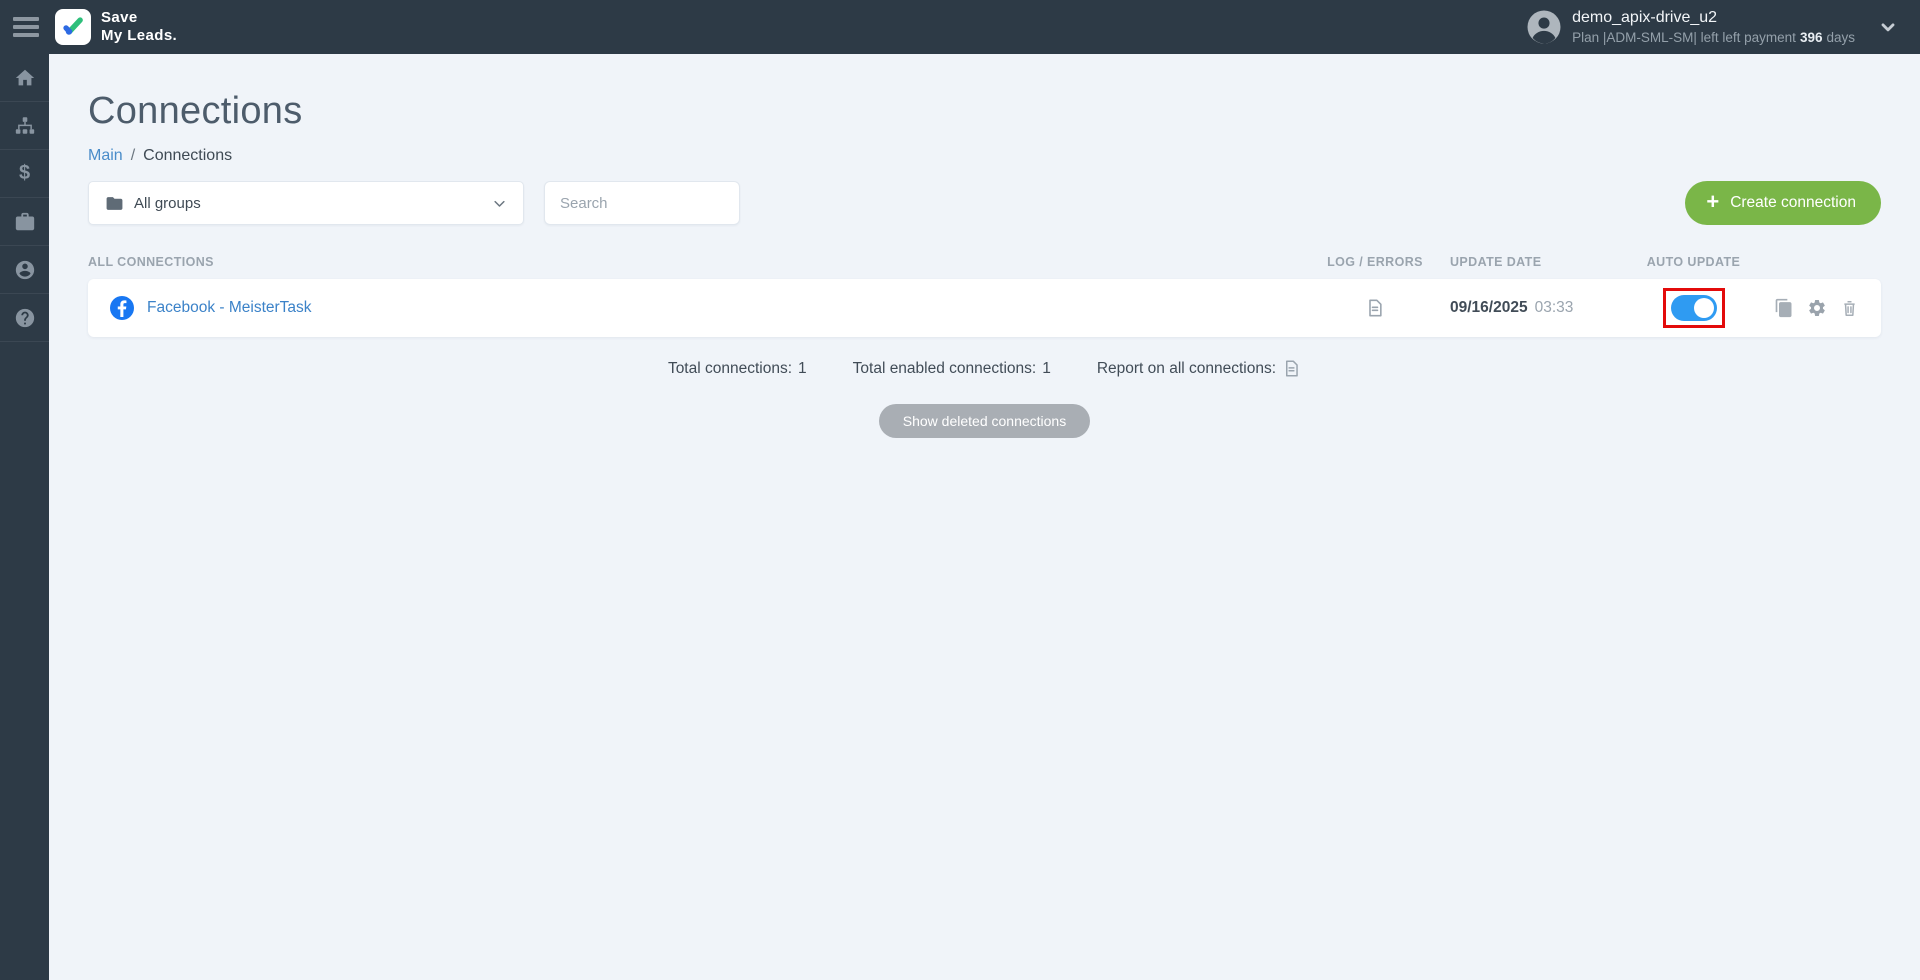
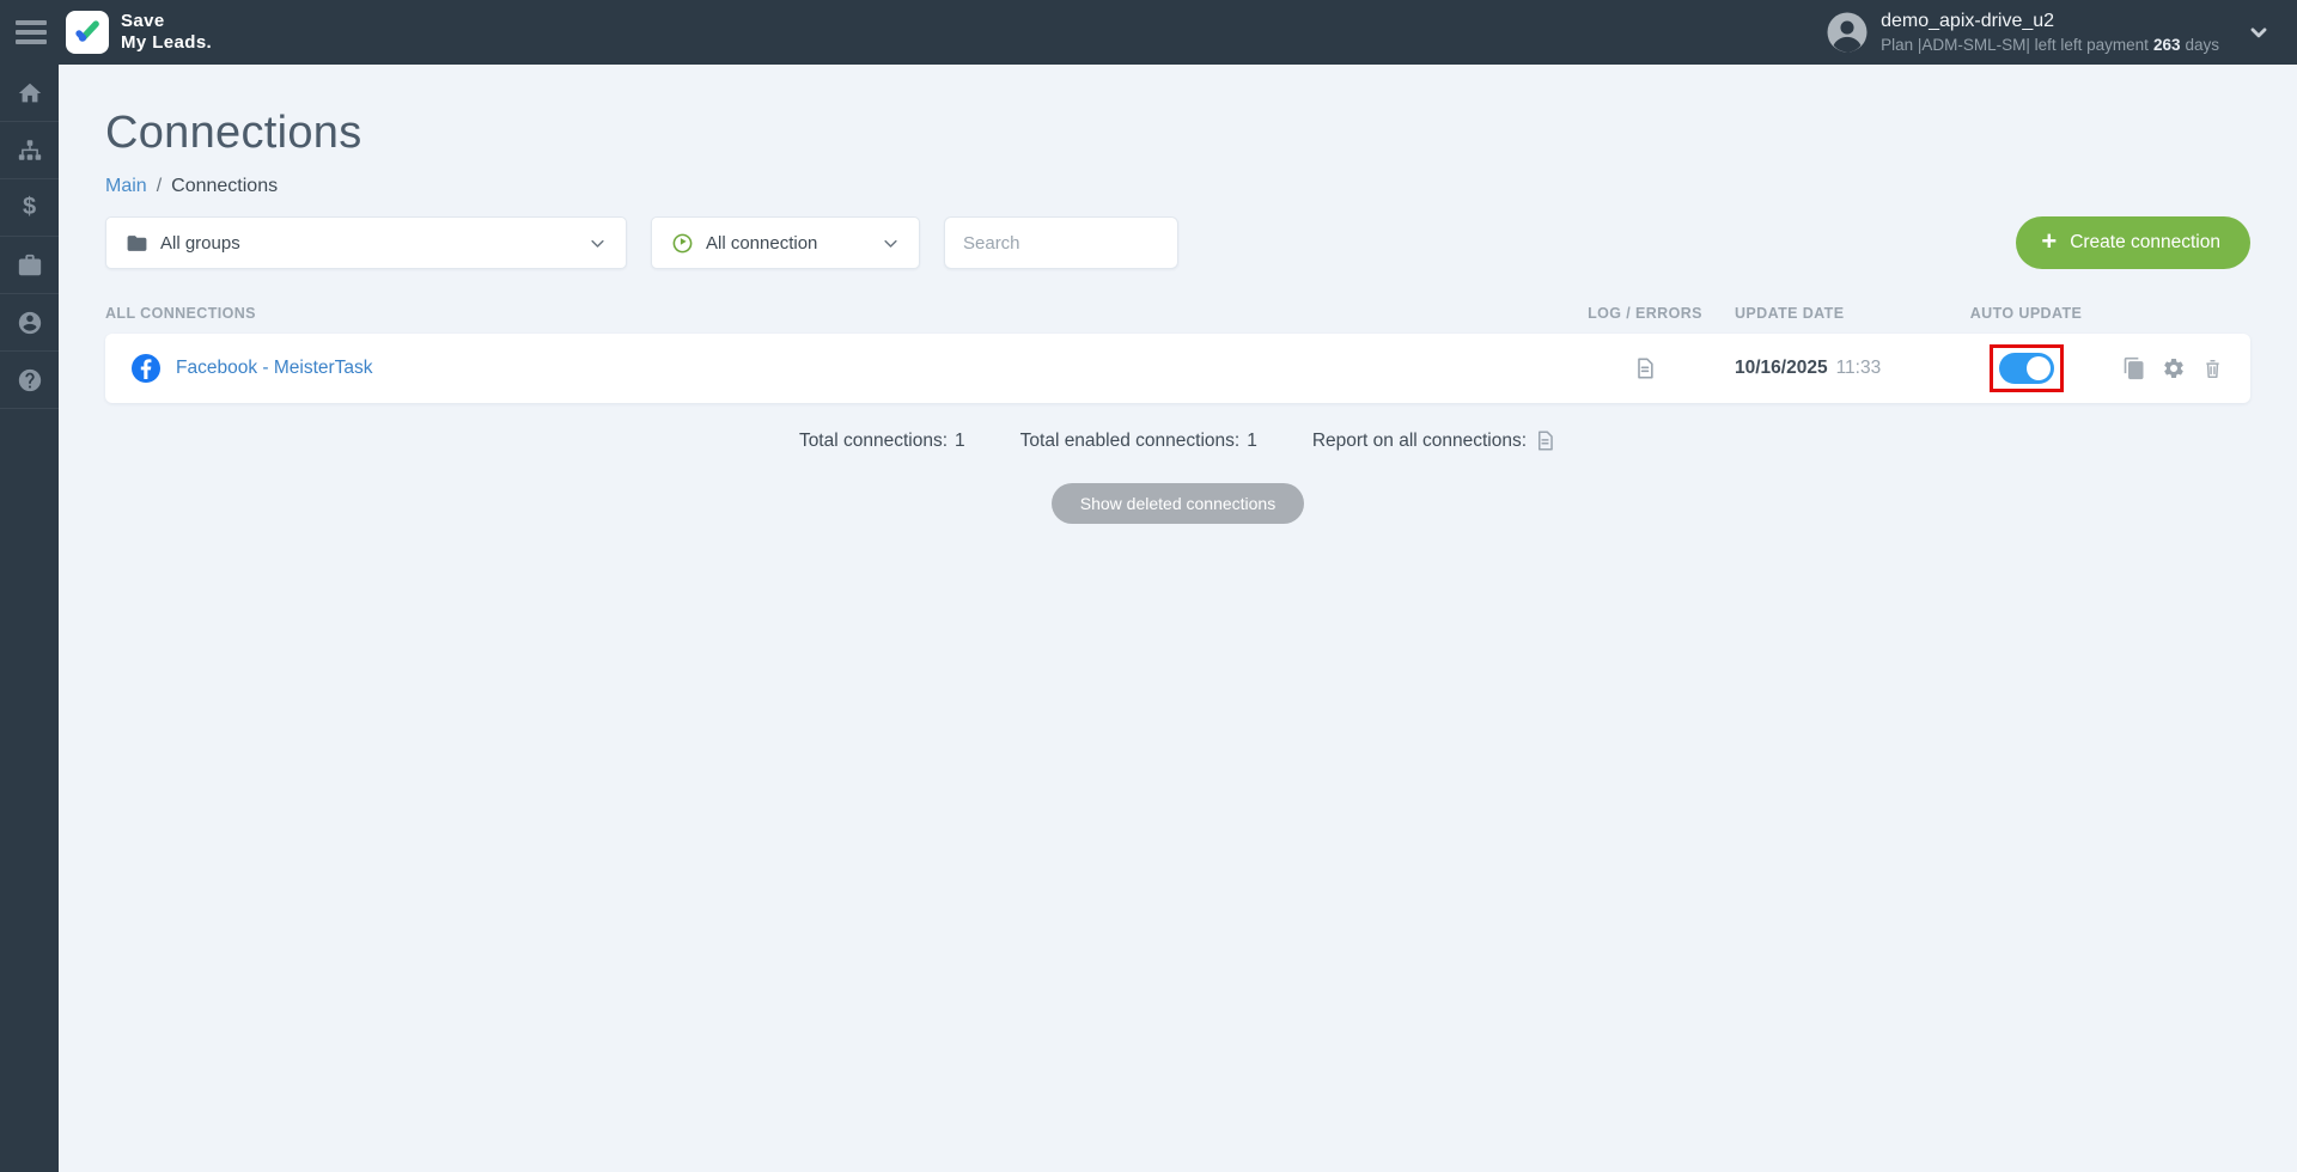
  Save
  My Leads.
  demo_apix-drive_u2
  Plan |ADM-SML-SM| left left payment
- 396
+ 263
  days
  $
  Connections
  Main
  /
  Connections
  All groups
+ All connection
  Search
  +
  Create connection
  ALL CONNECTIONS
  LOG / ERRORS
  UPDATE DATE
  AUTO UPDATE
  Facebook - MeisterTask
- 09/16/2025
+ 10/16/2025
- 03:33
+ 11:33
  Total connections:
  1
  Total enabled connections:
  1
  Report on all connections:
  Show deleted connections
